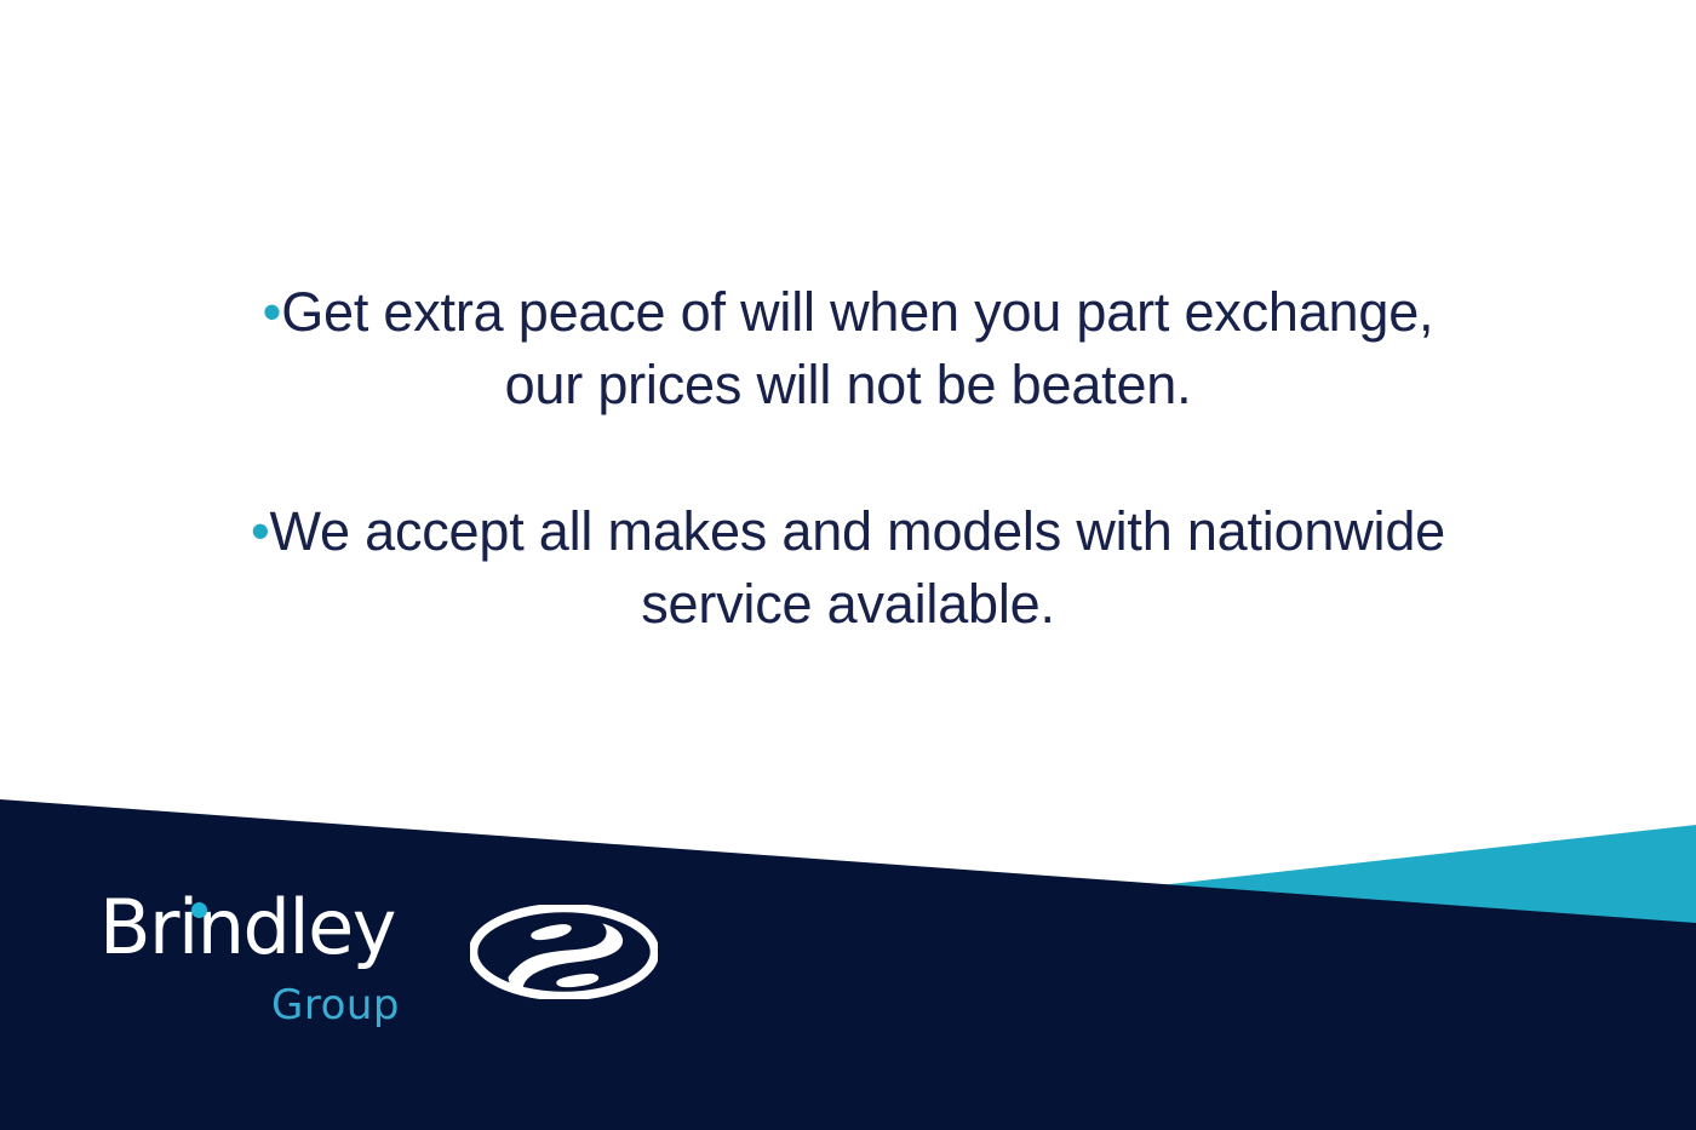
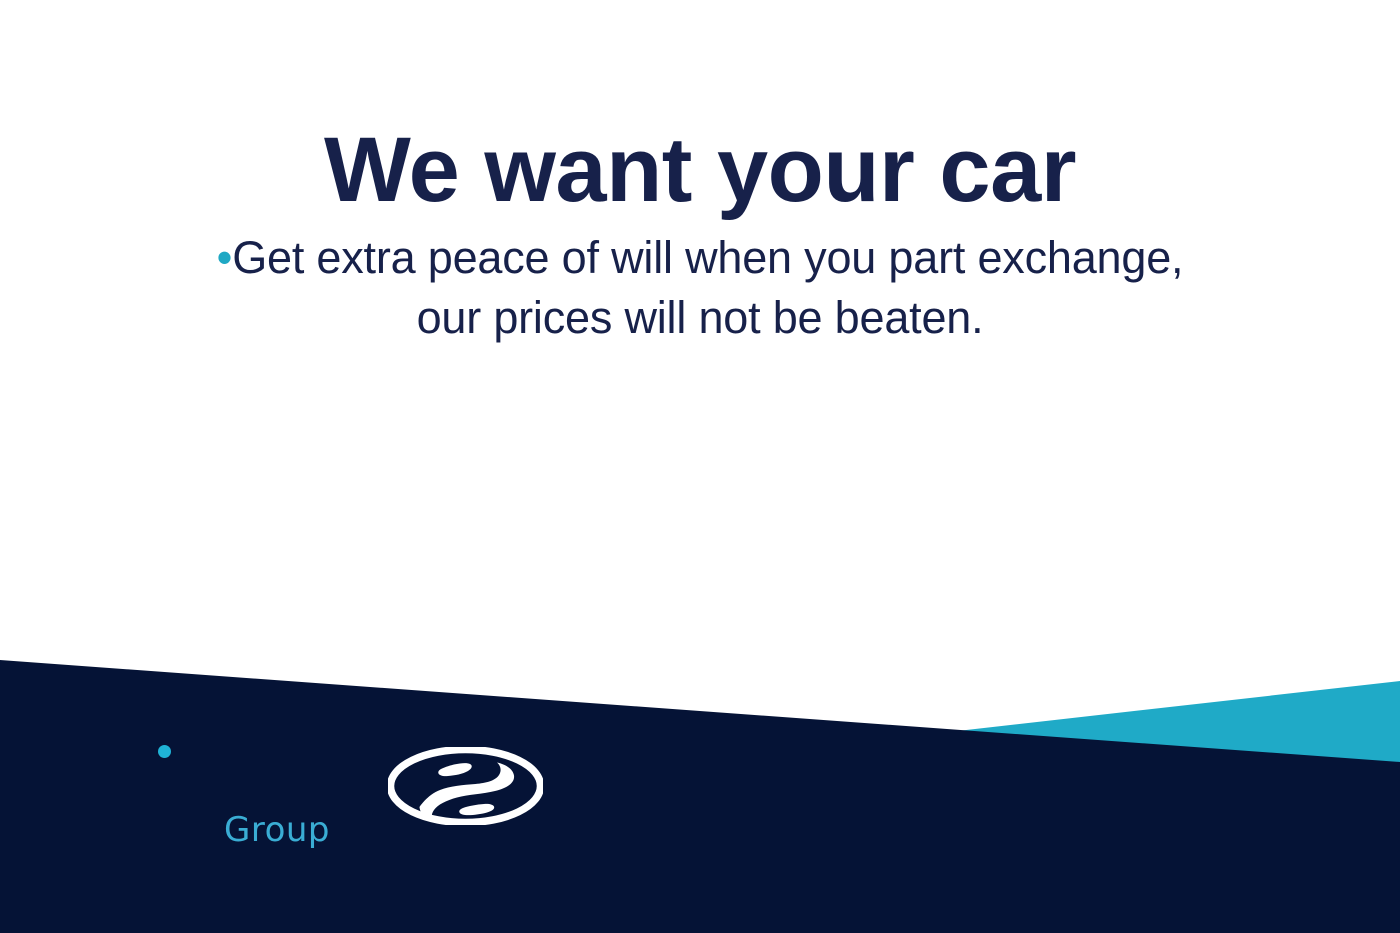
+ We want your car
  •Get extra peace of will when you part exchange, our prices will not be beaten.
- •We accept all makes and models with nationwide service available.
- Brindley
  Group
